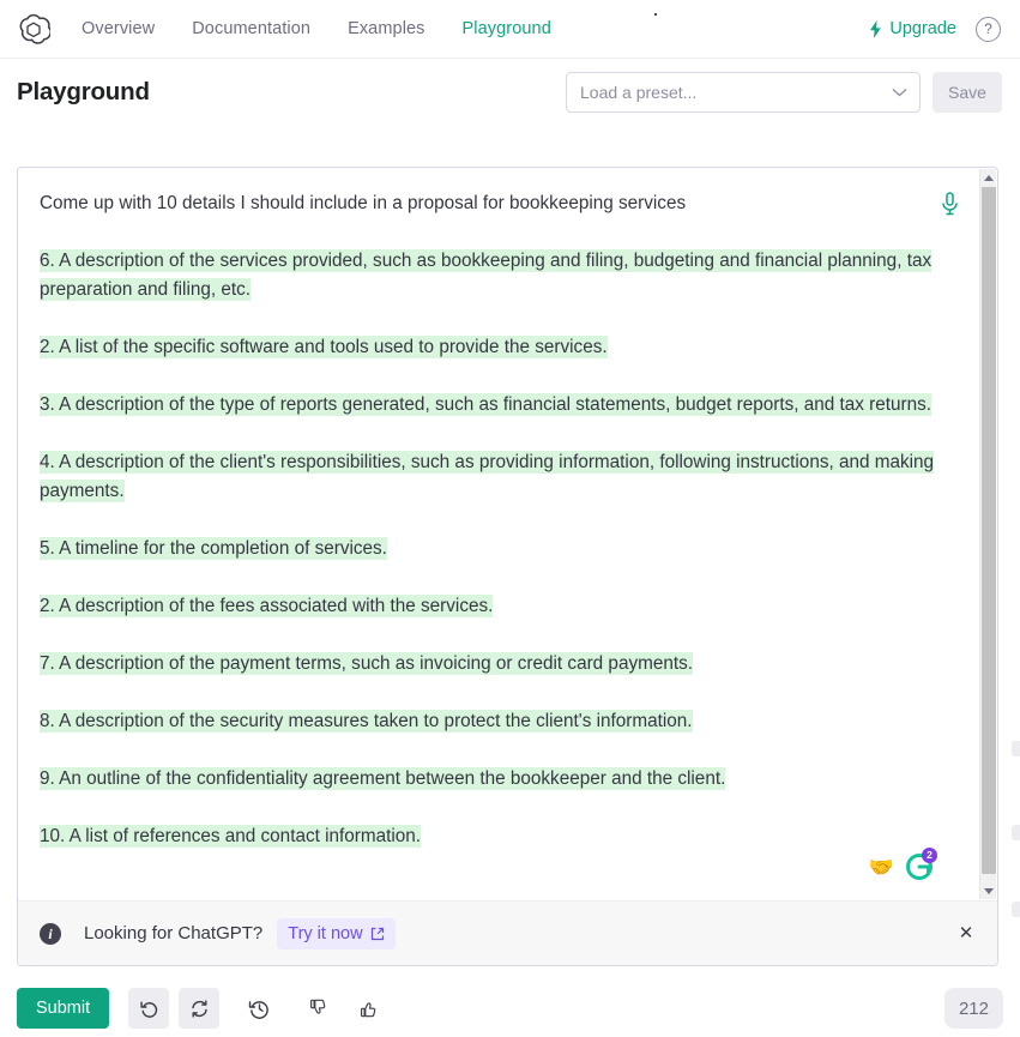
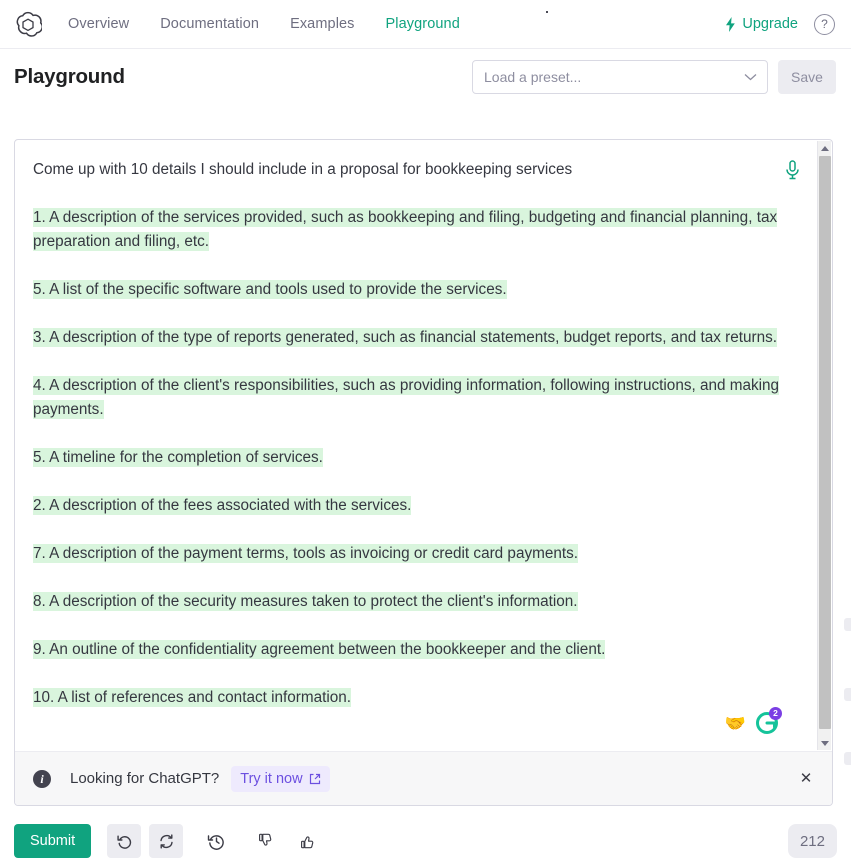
  Overview
  Documentation
  Examples
  Playground
  Upgrade
  ?
  Playground
  Load a preset...
  Save
  Come up with 10 details I should include in a proposal for bookkeeping services
- 6. A description of the services provided, such as bookkeeping and filing, budgeting and financial planning, tax preparation and filing, etc.
+ 1. A description of the services provided, such as bookkeeping and filing, budgeting and financial planning, tax preparation and filing, etc.
- 2. A list of the specific software and tools used to provide the services.
+ 5. A list of the specific software and tools used to provide the services.
  3. A description of the type of reports generated, such as financial statements, budget reports, and tax returns.
  4. A description of the client's responsibilities, such as providing information, following instructions, and making payments.
  5. A timeline for the completion of services.
  2. A description of the fees associated with the services.
- 7. A description of the payment terms, such as invoicing or credit card payments.
+ 7. A description of the payment terms, tools as invoicing or credit card payments.
  8. A description of the security measures taken to protect the client's information.
  9. An outline of the confidentiality agreement between the bookkeeper and the client.
  10. A list of references and contact information.
  🤝
  2
  i
  Looking for ChatGPT?
  Try it now
  ✕
  Submit
  212
